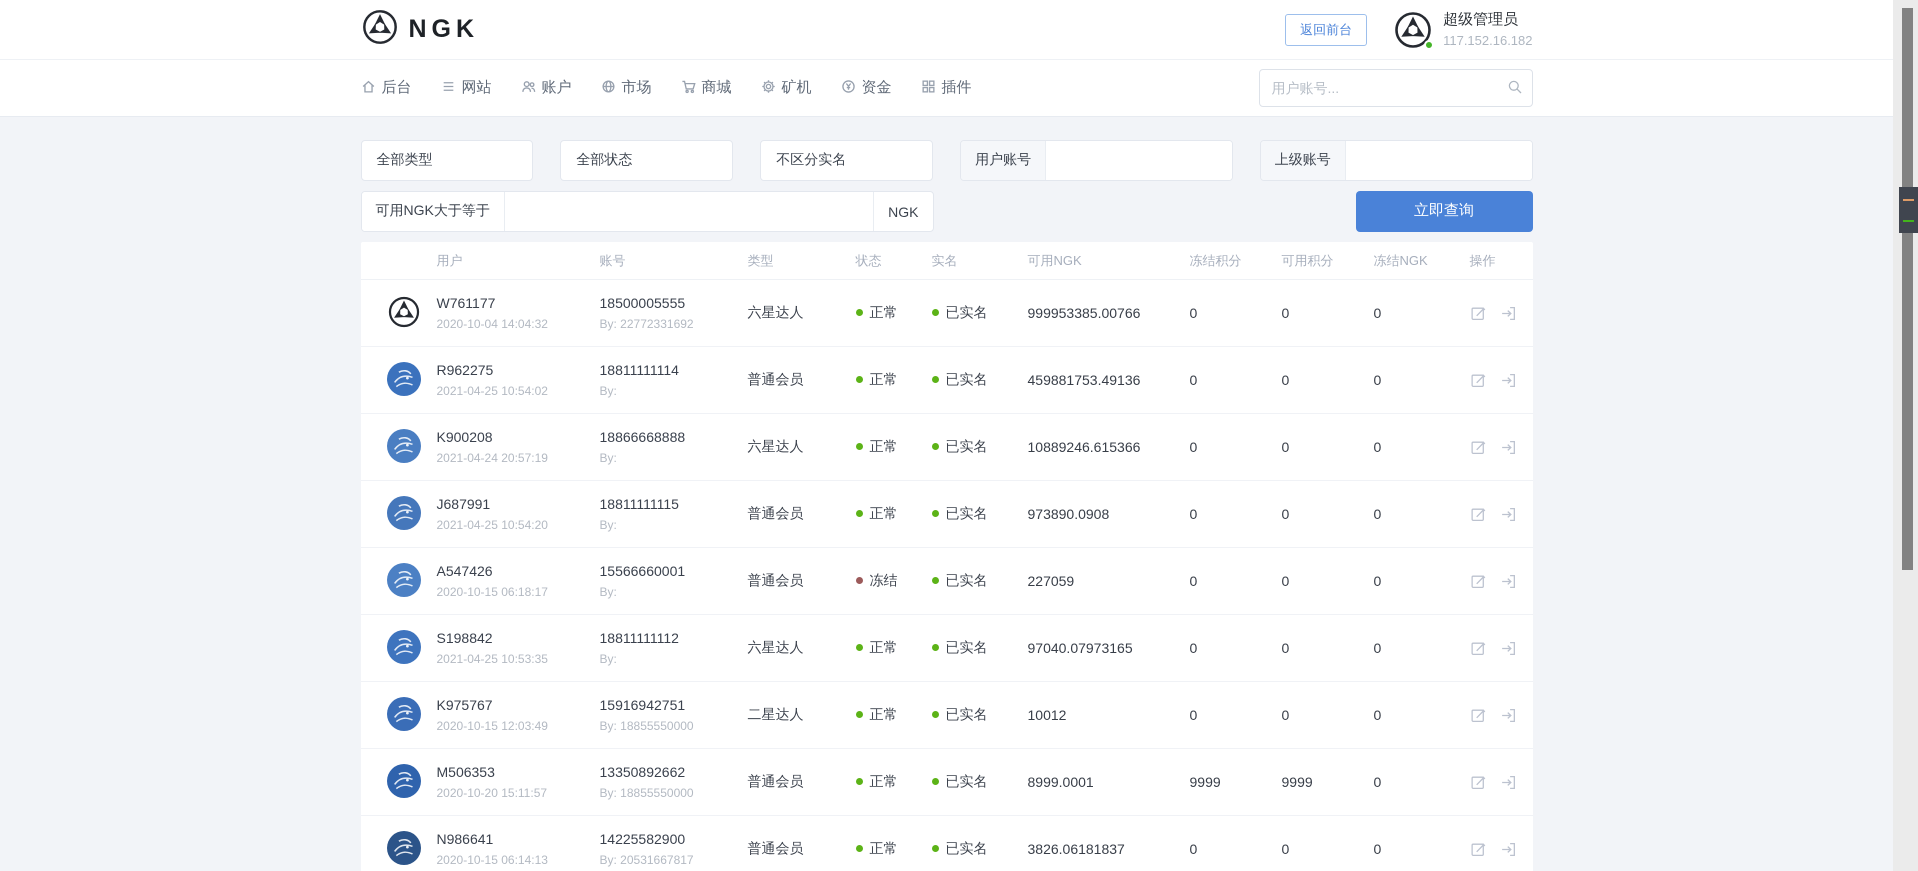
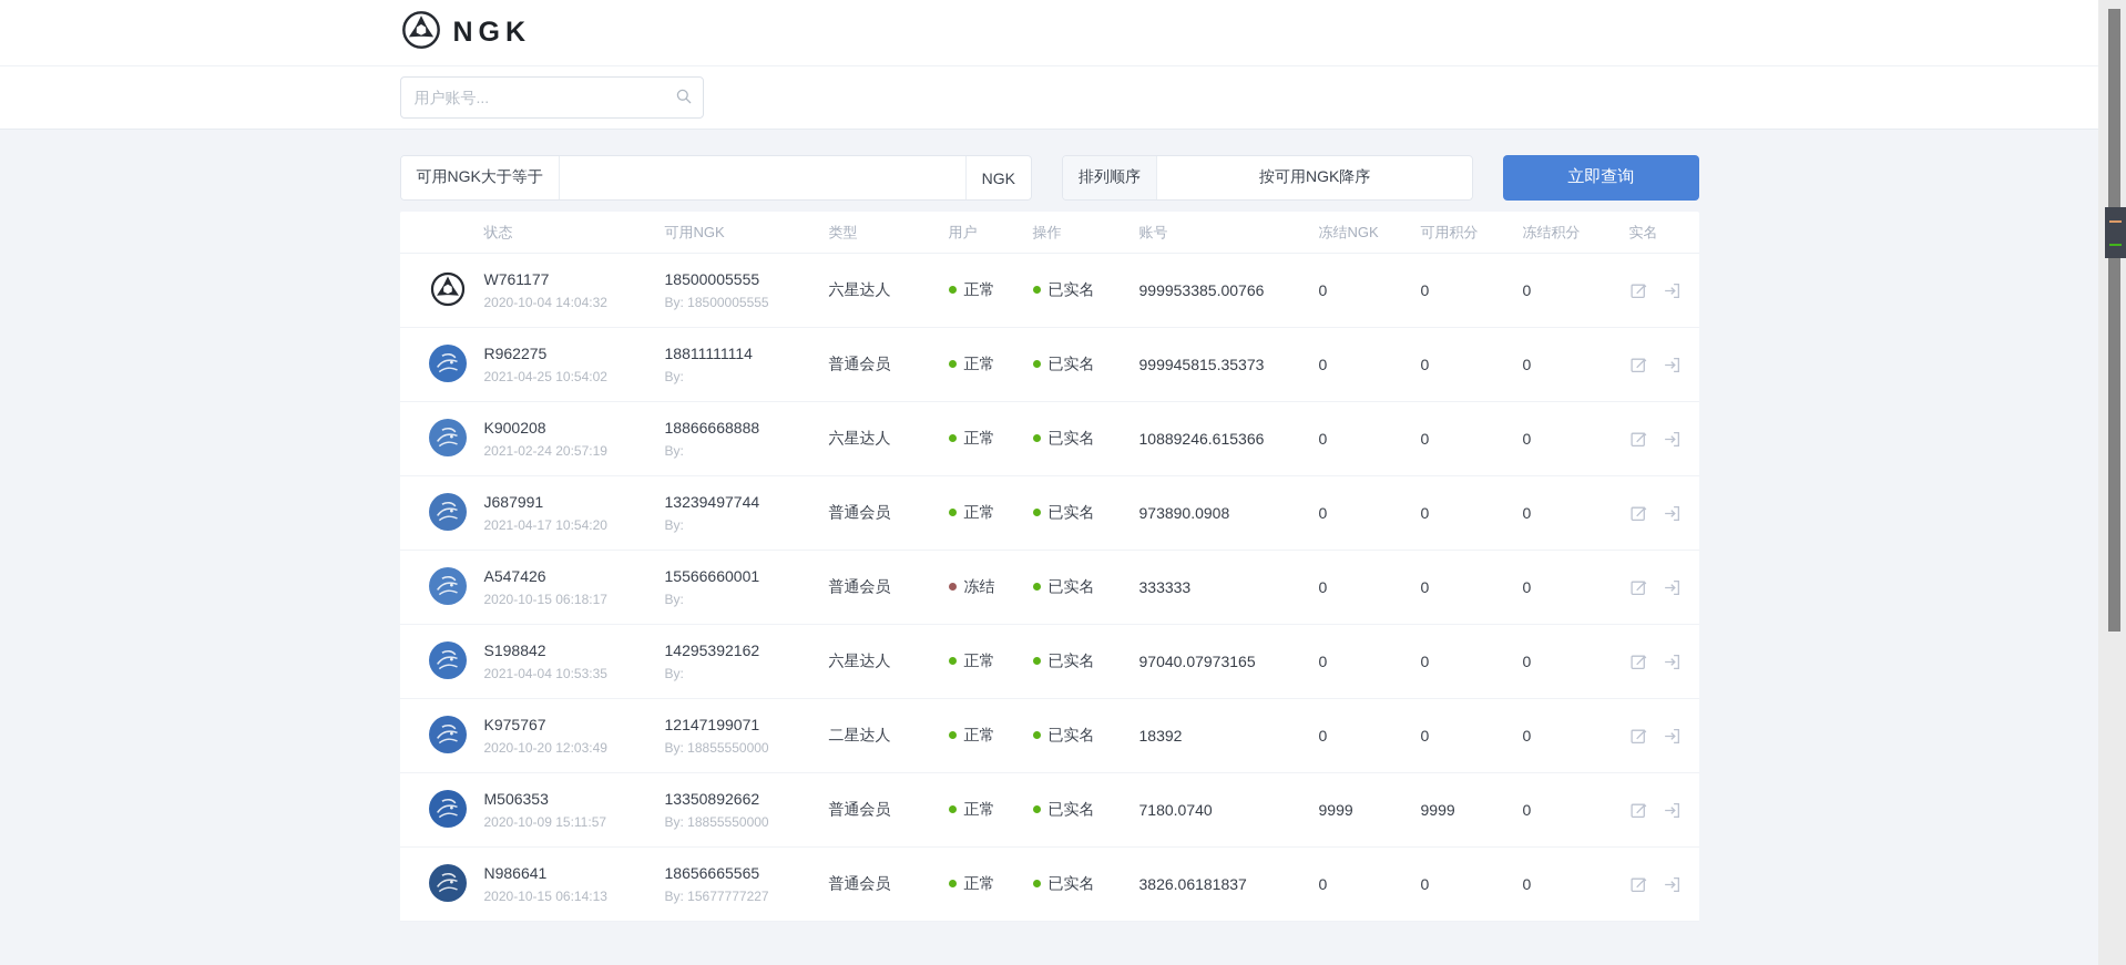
  NGK
- 返回前台
- 超级管理员
- 117.152.16.182
- 后台
- 网站
- 账户
- 市场
- 商城
- 矿机
- 资金
- 插件
  用户账号...
- 全部类型
- 全部状态
- 不区分实名
- 用户账号
- 上级账号
  可用NGK大于等于
  NGK
+ 排列顺序
+ 按可用NGK降序
  立即查询
- 用户
+ 状态
- 账号
+ 可用NGK
  类型
- 状态
+ 用户
- 实名
+ 操作
- 可用NGK
+ 账号
- 冻结积分
+ 冻结NGK
  可用积分
- 冻结NGK
+ 冻结积分
- 操作
+ 实名
  W761177
  2020-10-04 14:04:32
  18500005555
- By: 22772331692
+ By: 18500005555
  六星达人
  正常
  已实名
  999953385.00766
  0
  0
  0
  R962275
  2021-04-25 10:54:02
  18811111114
  By:
  普通会员
  正常
  已实名
- 459881753.49136
+ 999945815.35373
  0
  0
  0
  K900208
- 2021-04-24 20:57:19
+ 2021-02-24 20:57:19
  18866668888
  By:
  六星达人
  正常
  已实名
  10889246.615366
  0
  0
  0
  J687991
- 2021-04-25 10:54:20
+ 2021-04-17 10:54:20
- 18811111115
+ 13239497744
  By:
  普通会员
  正常
  已实名
  973890.0908
  0
  0
  0
  A547426
  2020-10-15 06:18:17
  15566660001
  By:
  普通会员
  冻结
  已实名
- 227059
+ 333333
  0
  0
  0
  S198842
- 2021-04-25 10:53:35
+ 2021-04-04 10:53:35
- 18811111112
+ 14295392162
  By:
  六星达人
  正常
  已实名
  97040.07973165
  0
  0
  0
  K975767
- 2020-10-15 12:03:49
+ 2020-10-20 12:03:49
- 15916942751
+ 12147199071
  By: 18855550000
  二星达人
  正常
  已实名
- 10012
+ 18392
  0
  0
  0
  M506353
- 2020-10-20 15:11:57
+ 2020-10-09 15:11:57
  13350892662
  By: 18855550000
  普通会员
  正常
  已实名
- 8999.0001
+ 7180.0740
  9999
  9999
  0
  N986641
  2020-10-15 06:14:13
- 14225582900
+ 18656665565
- By: 20531667817
+ By: 15677777227
  普通会员
  正常
  已实名
  3826.06181837
  0
  0
  0
